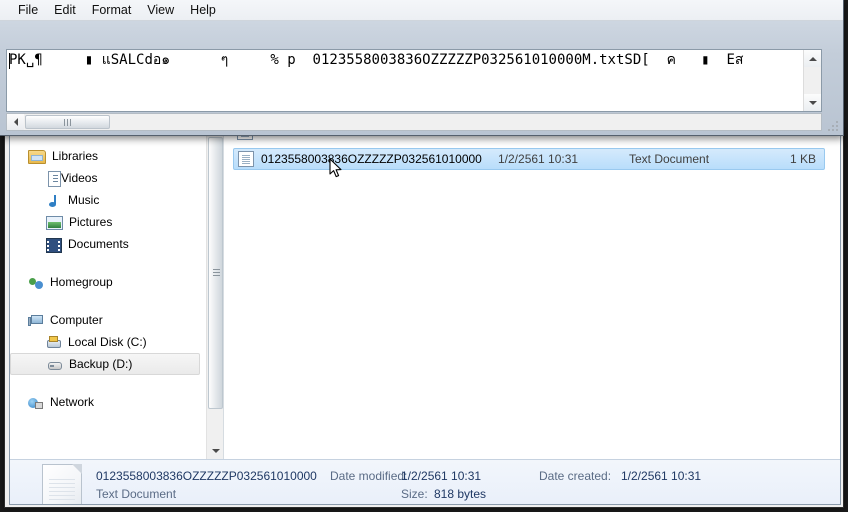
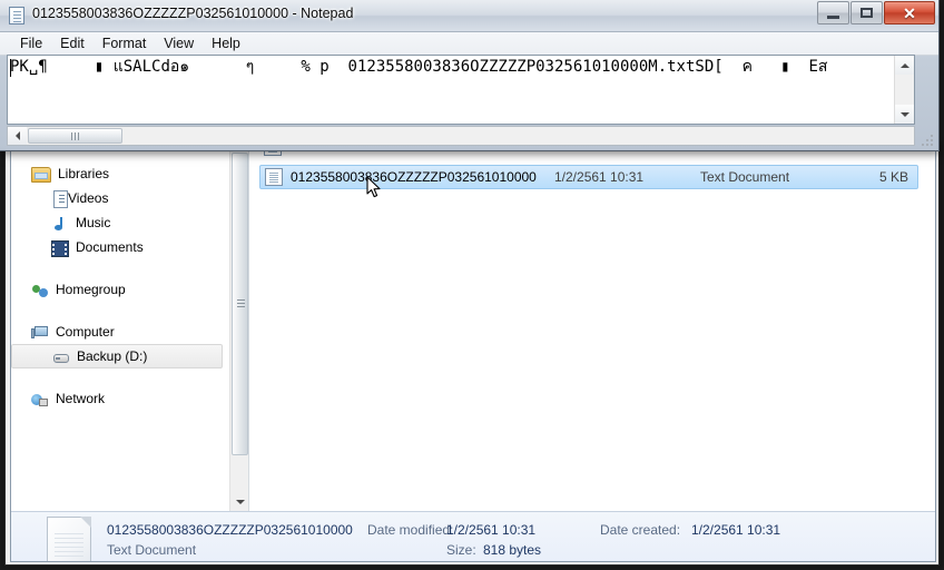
  Libraries
  Videos
  Music
- Pictures
  Documents
  Homegroup
  Computer
- Local Disk (C:)
  Backup (D:)
  Network
  0123558003836OZZZZZP032561010000
  1/2/2561 10:31
  Text Document
- 1 KB
+ 5 KB
  0123558003836OZZZZZP032561010000
  Date modified:
  1/2/2561 10:31
  Date created:
  1/2/2561 10:31
  Text Document
  Size:
  818 bytes
+ 0123558003836OZZZZZP032561010000 - Notepad
+ ✕
  File
  Edit
  Format
  View
  Help
  PK␣¶ ▮ แSALCdอ๑ ๆ % p 0123558003836OZZZZZP032561010000M.txtSD[ ค ▮ Eส
